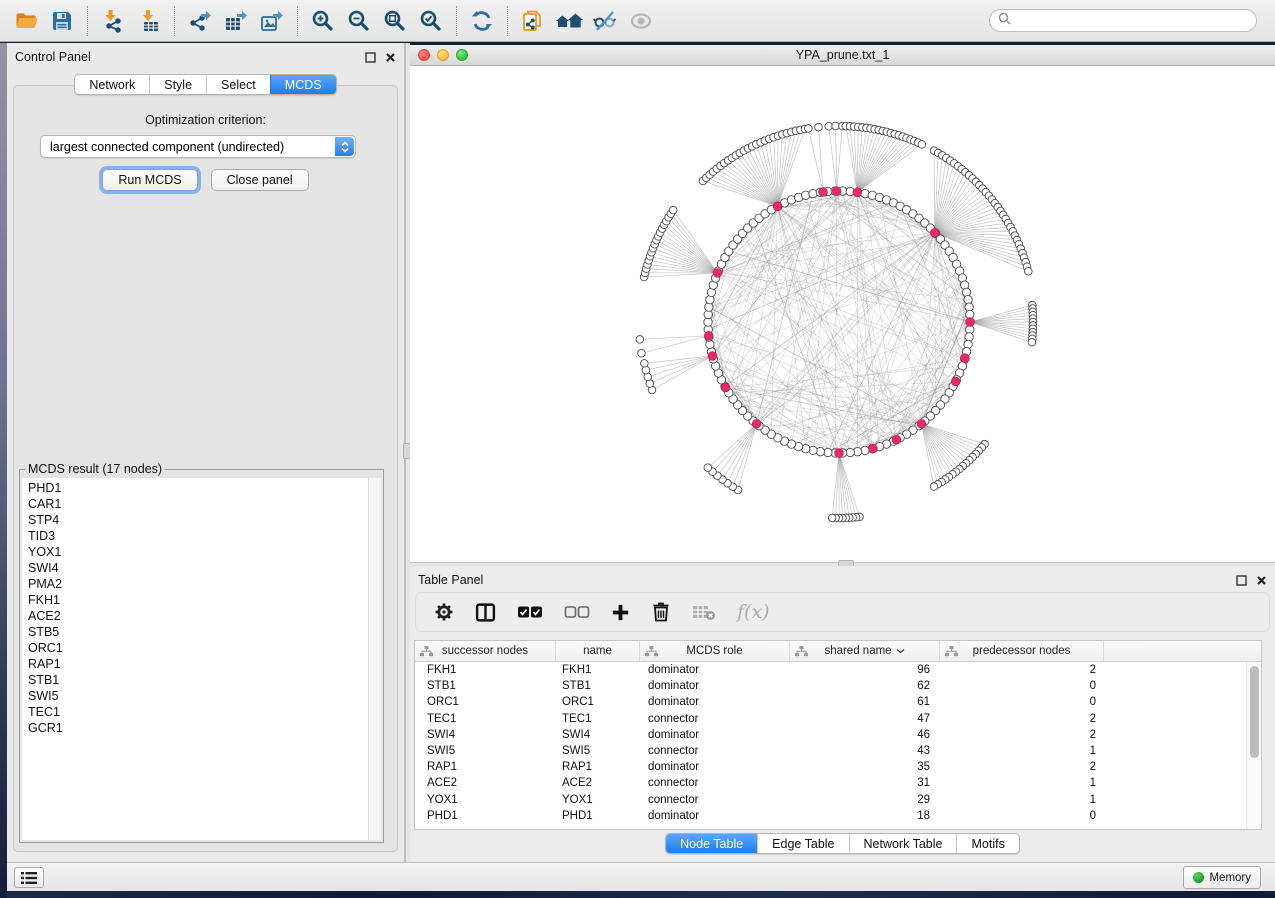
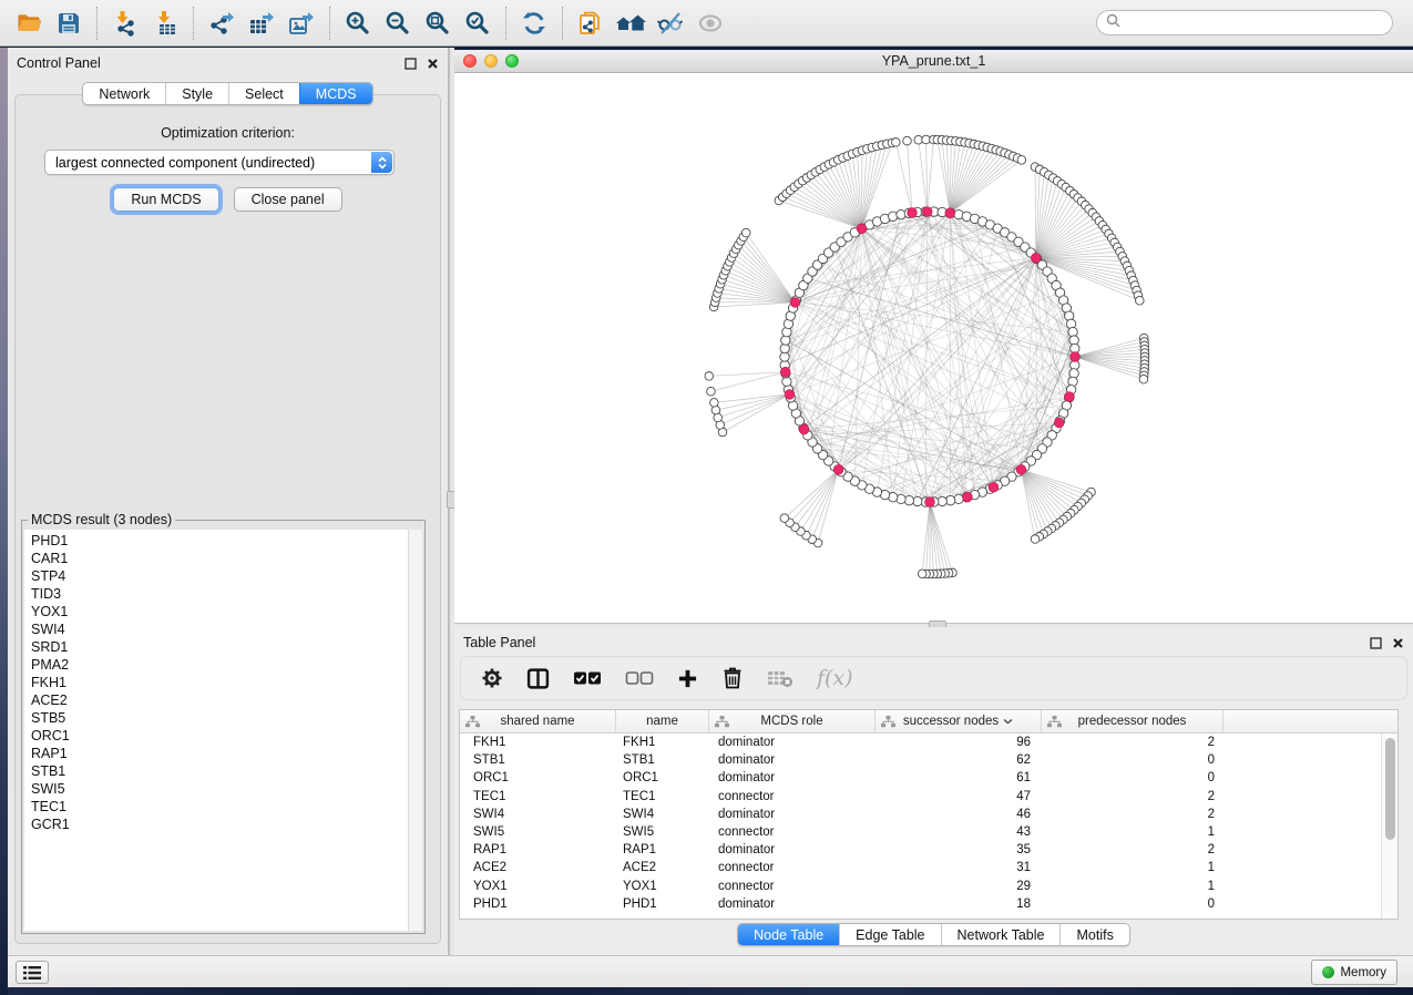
  Control Panel
  Network
  Style
  Select
  MCDS
  Optimization criterion:
  largest connected component (undirected)
  Run MCDS
  Close panel
- MCDS result (17 nodes)
+ MCDS result (3 nodes)
  PHD1
  CAR1
  STP4
  TID3
  YOX1
  SWI4
+ SRD1
  PMA2
  FKH1
  ACE2
  STB5
  ORC1
  RAP1
  STB1
  SWI5
  TEC1
  GCR1
  YPA_prune.txt_1
  Table Panel
  f(x)
- successor nodes
+ shared name
  name
  MCDS role
- shared name
+ successor nodes
  predecessor nodes
  FKH1
  FKH1
  dominator
  96
  2
  STB1
  STB1
  dominator
  62
  0
  ORC1
  ORC1
  dominator
  61
  0
  TEC1
  TEC1
  connector
  47
  2
  SWI4
  SWI4
  dominator
  46
  2
  SWI5
  SWI5
  connector
  43
  1
  RAP1
  RAP1
  dominator
  35
  2
  ACE2
  ACE2
  connector
  31
  1
  YOX1
  YOX1
  connector
  29
  1
  PHD1
  PHD1
  dominator
  18
  0
  Node Table
  Edge Table
  Network Table
  Motifs
  Memory
